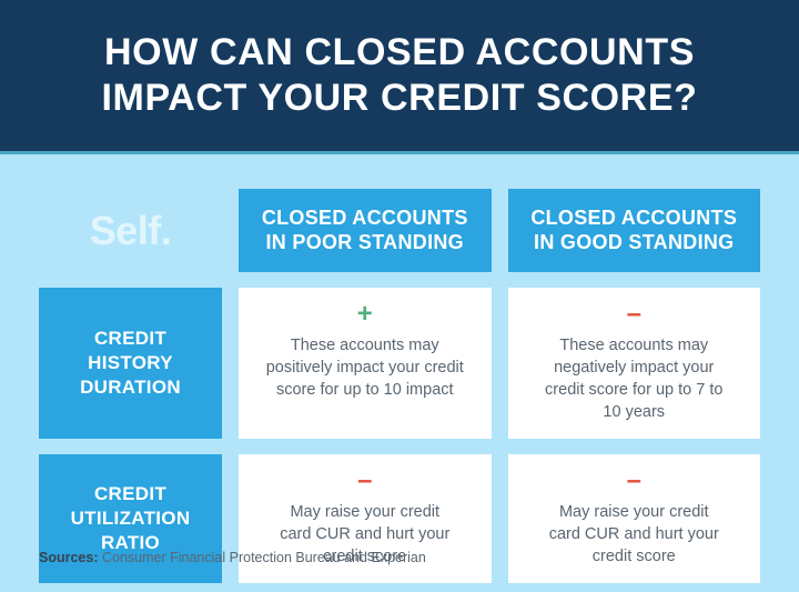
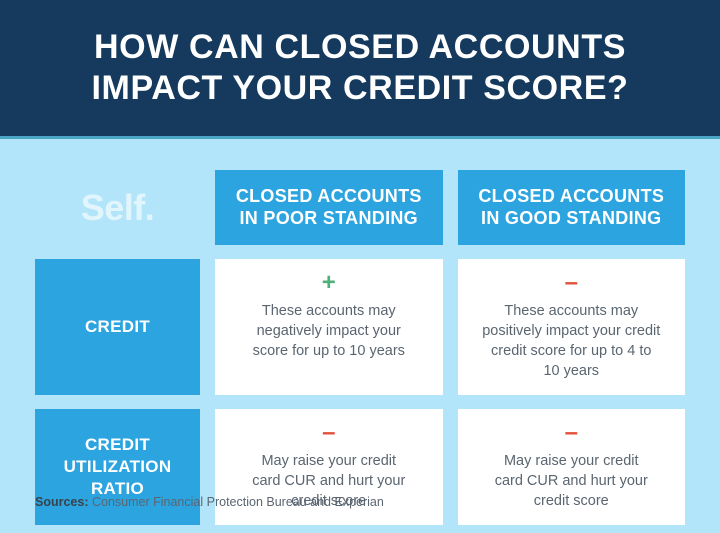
  HOW CAN CLOSED ACCOUNTS
  IMPACT YOUR CREDIT SCORE?
  Self.
  CLOSED ACCOUNTS
  IN POOR STANDING
  CLOSED ACCOUNTS
  IN GOOD STANDING
  CREDIT
- HISTORY
- DURATION
  +
  These accounts may
- positively impact your credit
+ negatively impact your
- score for up to 10 impact
+ score for up to 10 years
  –
  These accounts may
- negatively impact your
+ positively impact your credit
- credit score for up to 7 to
+ credit score for up to 4 to
  10 years
  CREDIT
  UTILIZATION
  RATIO
  –
  May raise your credit
  card CUR and hurt your
  credit score
  –
  May raise your credit
  card CUR and hurt your
  credit score
  Sources: Consumer Financial Protection Bureau and Experian
